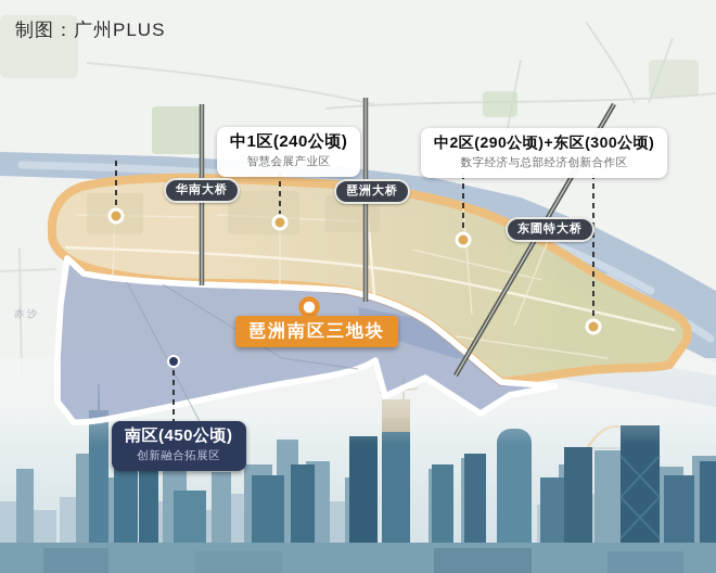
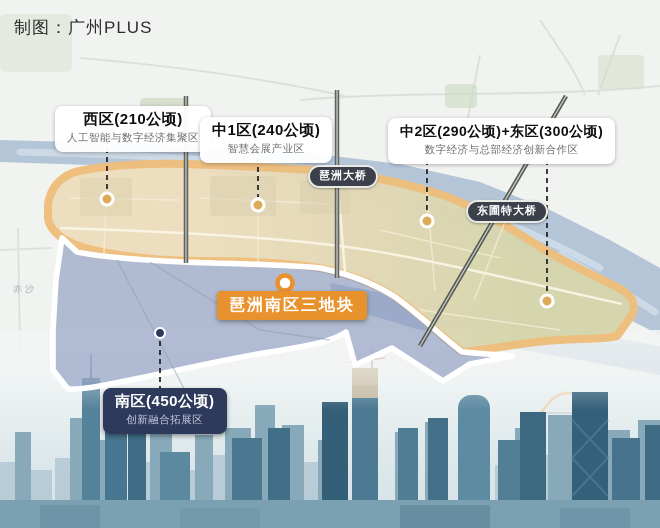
  赤沙
  制图：广州PLUS
+ 西区(210公顷)
+ 人工智能与数字经济集聚区
  中1区(240公顷)
  智慧会展产业区
  中2区(290公顷)+东区(300公顷)
  数字经济与总部经济创新合作区
  南区(450公顷)
  创新融合拓展区
  琶洲南区三地块
- 华南大桥
  琶洲大桥
  东圃特大桥
